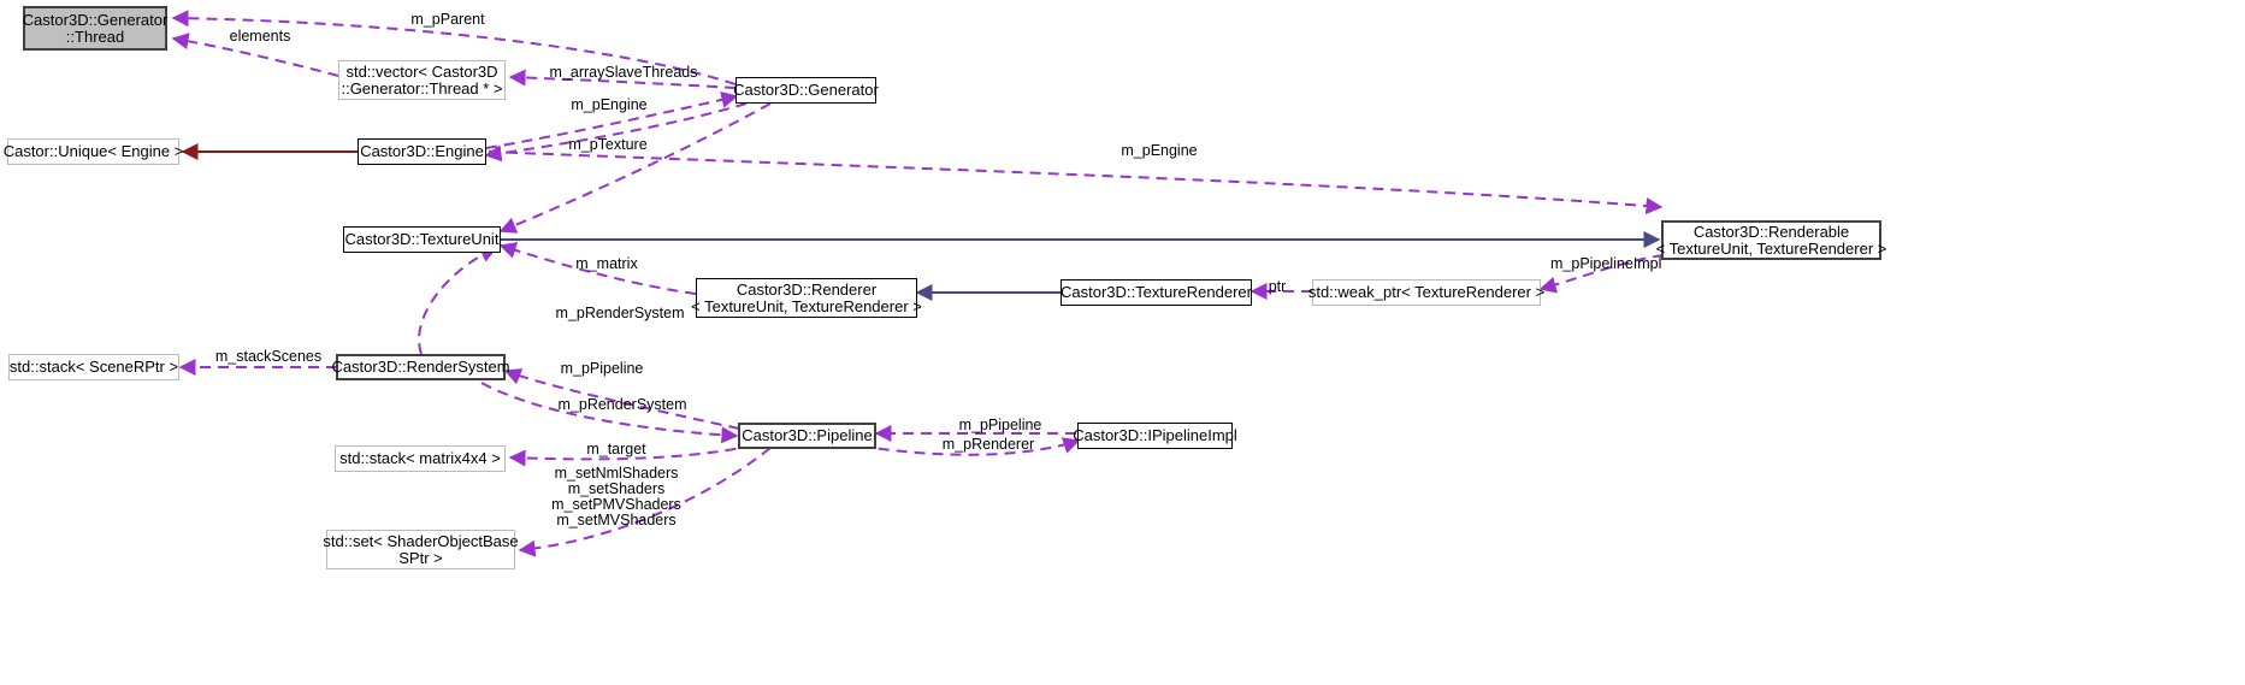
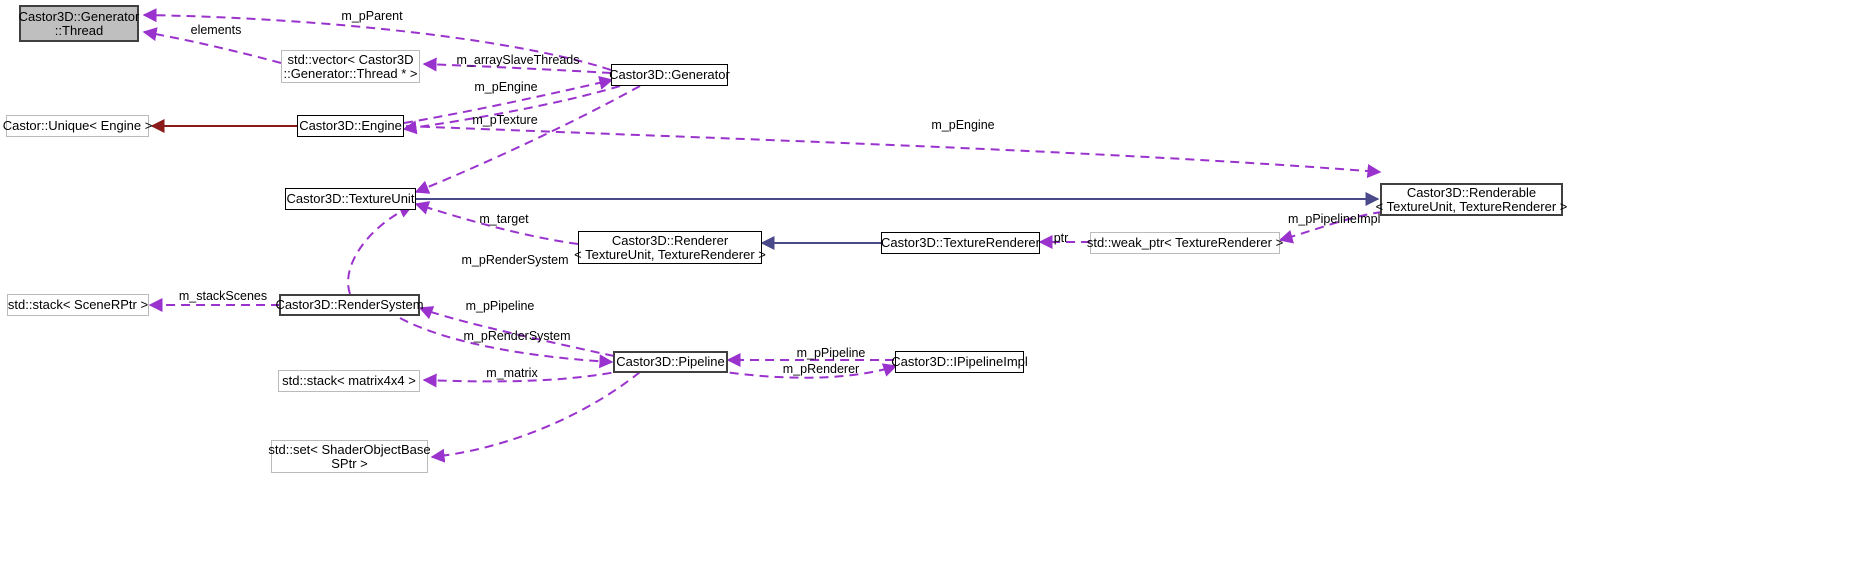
  Castor3D::Generator
  ::Thread
  std::vector< Castor3D
  ::Generator::Thread * >
  Castor3D::Generator
  Castor::Unique< Engine >
  Castor3D::Engine
  Castor3D::TextureUnit
  Castor3D::Renderer
  < TextureUnit, TextureRenderer >
  Castor3D::TextureRenderer
  std::weak_ptr< TextureRenderer >
  Castor3D::Renderable
  < TextureUnit, TextureRenderer >
  std::stack< SceneRPtr >
  Castor3D::RenderSystem
  Castor3D::Pipeline
  Castor3D::IPipelineImpl
  std::stack< matrix4x4 >
  std::set< ShaderObjectBase
  SPtr >
  m_pParent
  elements
  m_arraySlaveThreads
  m_pEngine
  m_pTexture
  m_pEngine
- m_matrix
+ m_target
  m_pPipelineImpl
  ptr
  m_pRenderSystem
  m_stackScenes
  m_pPipeline
  m_pRenderSystem
  m_pPipeline
  m_pRenderer
- m_target
+ m_matrix
- m_setNmlShaders
- m_setShaders
- m_setPMVShaders
- m_setMVShaders
